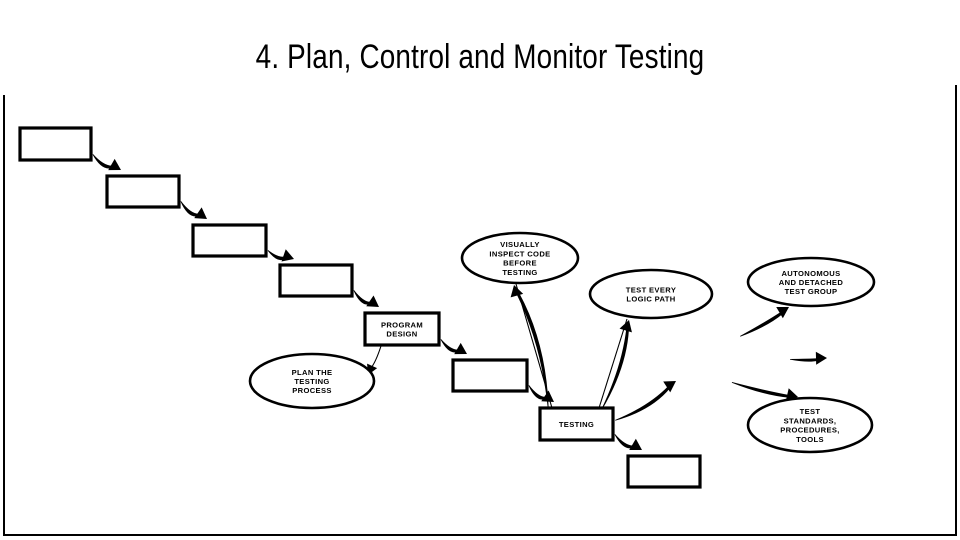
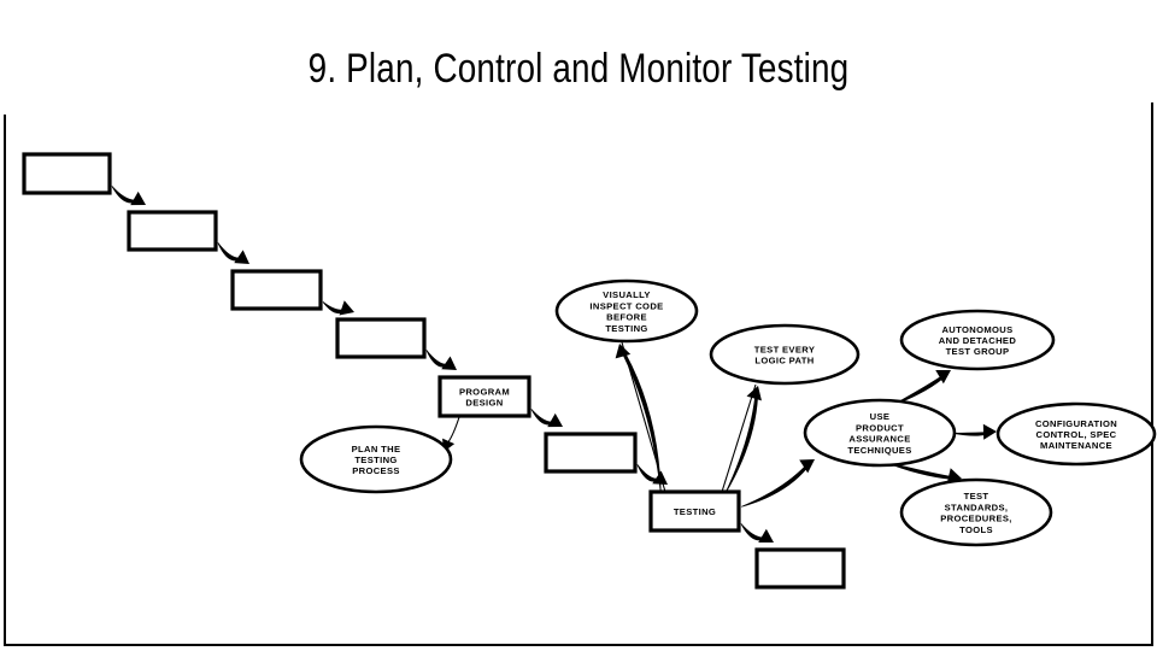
- 4. Plan, Control and Monitor Testing
+ 9. Plan, Control and Monitor Testing
  PROGRAM
  DESIGN
  TESTING
  PLAN THE
  TESTING
  PROCESS
  VISUALLY
  INSPECT CODE
  BEFORE
  TESTING
  TEST EVERY
  LOGIC PATH
  AUTONOMOUS
  AND DETACHED
  TEST GROUP
+ USE
+ PRODUCT
+ ASSURANCE
+ TECHNIQUES
+ CONFIGURATION
+ CONTROL, SPEC
+ MAINTENANCE
  TEST
  STANDARDS,
  PROCEDURES,
  TOOLS
